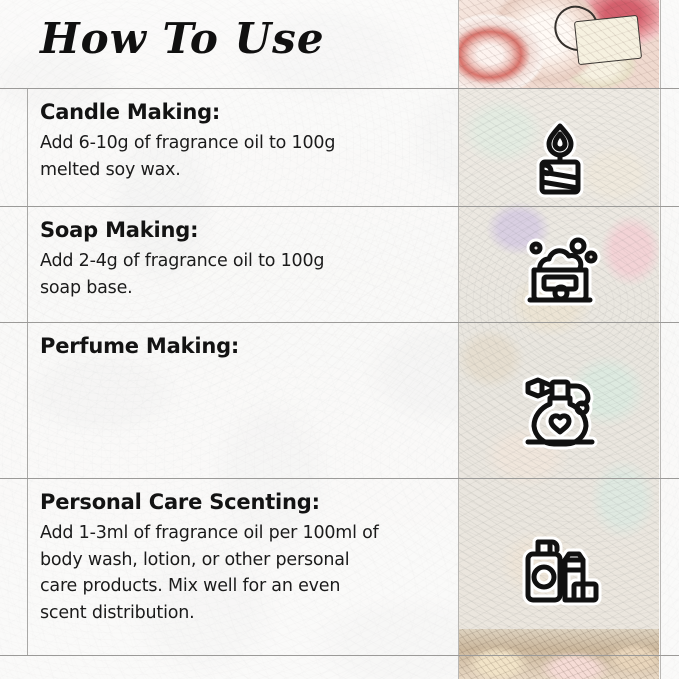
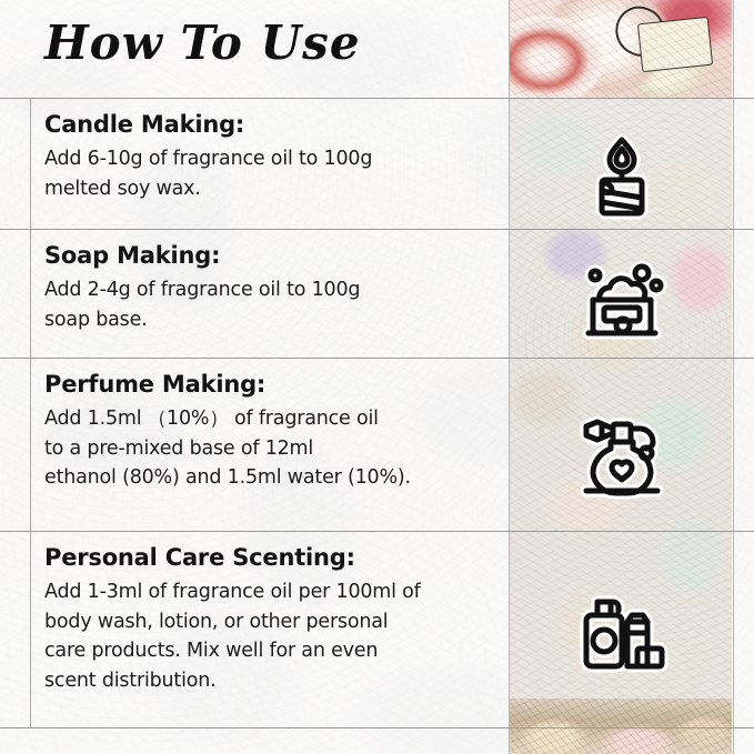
  How To Use
  Candle Making:
  Add 6-10g of fragrance oil to 100g
  melted soy wax.
  Soap Making:
  Add 2-4g of fragrance oil to 100g
  soap base.
  Perfume Making:
+ Add 1.5ml （10%） of fragrance oil
+ to a pre-mixed base of 12ml
+ ethanol (80%) and 1.5ml water (10%).
  Personal Care Scenting:
  Add 1-3ml of fragrance oil per 100ml of
  body wash, lotion, or other personal
  care products. Mix well for an even
  scent distribution.
